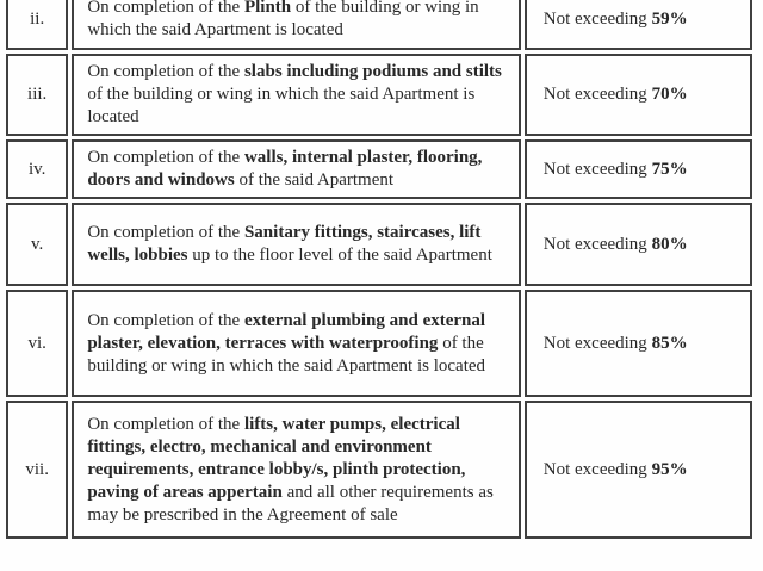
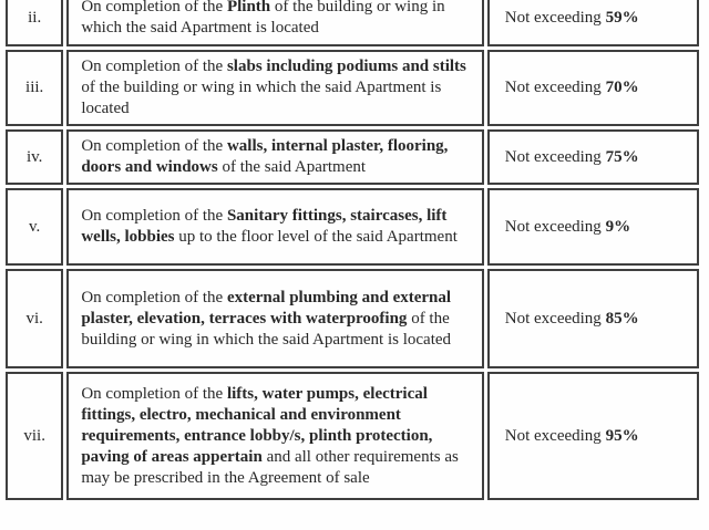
  ii.	On completion of the Plinth of the building or wing in which the said Apartment is located	Not exceeding 59%
  iii.	On completion of the slabs including podiums and stilts of the building or wing in which the said Apartment is located	Not exceeding 70%
  iv.	On completion of the walls, internal plaster, flooring, doors and windows of the said Apartment	Not exceeding 75%
- v.	On completion of the Sanitary fittings, staircases, lift wells, lobbies up to the floor level of the said Apartment	Not exceeding 80%
+ v.	On completion of the Sanitary fittings, staircases, lift wells, lobbies up to the floor level of the said Apartment	Not exceeding 9%
  vi.	On completion of the external plumbing and external plaster, elevation, terraces with waterproofing of the building or wing in which the said Apartment is located	Not exceeding 85%
  vii.	On completion of the lifts, water pumps, electrical fittings, electro, mechanical and environment requirements, entrance lobby/s, plinth protection, paving of areas appertain and all other requirements as may be prescribed in the Agreement of sale	Not exceeding 95%
